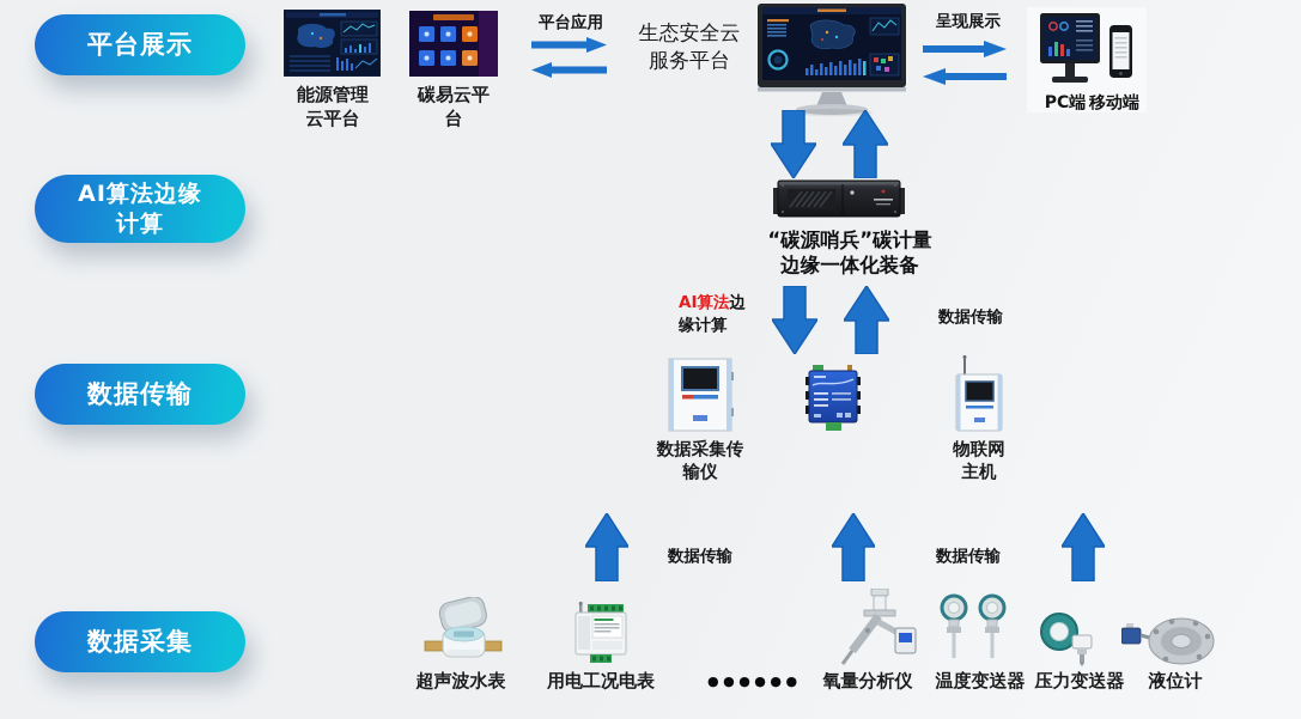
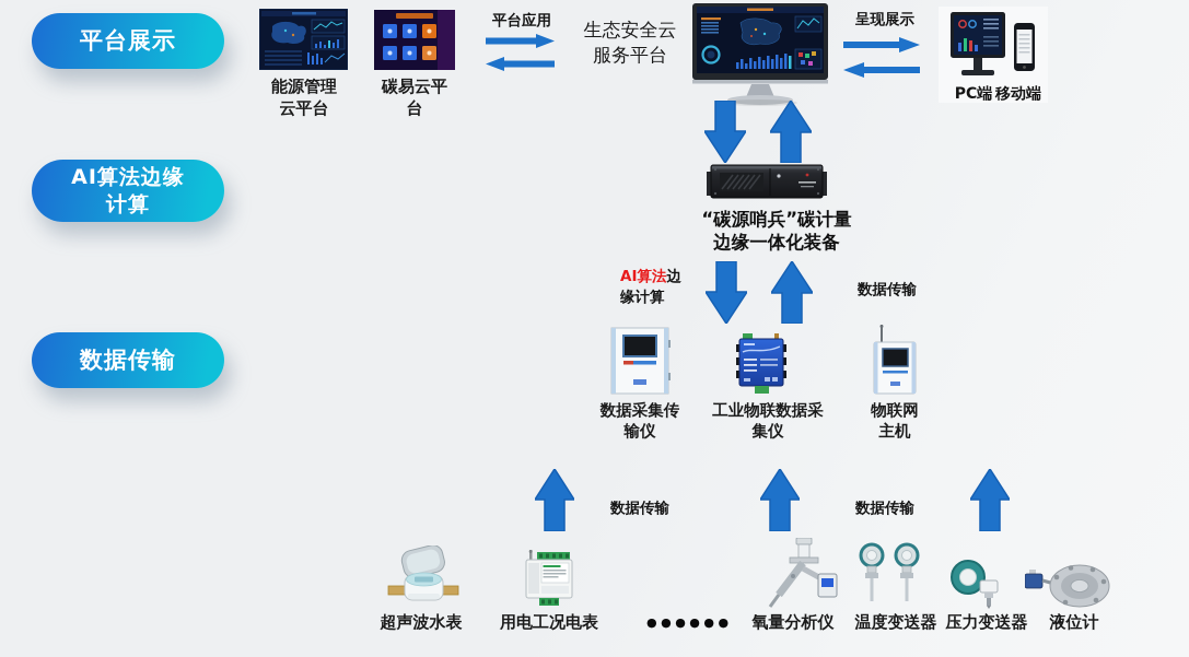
  平台展示
  AI算法边缘
  计算
  数据传输
- 数据采集
  能源管理
  云平台
  碳易云平
  台
  平台应用
  生态安全云
  服务平台
  呈现展示
  PC端
  移动端
  “碳源哨兵”碳计量
  边缘一体化装备
  AI算法边
  缘计算
  数据传输
  数据采集传
  输仪
+ 工业物联数据采
+ 集仪
  物联网
  主机
  数据传输
  数据传输
  超声波水表
  用电工况电表
  ●●●●●●
  氧量分析仪
  温度变送器
  压力变送器
  液位计
